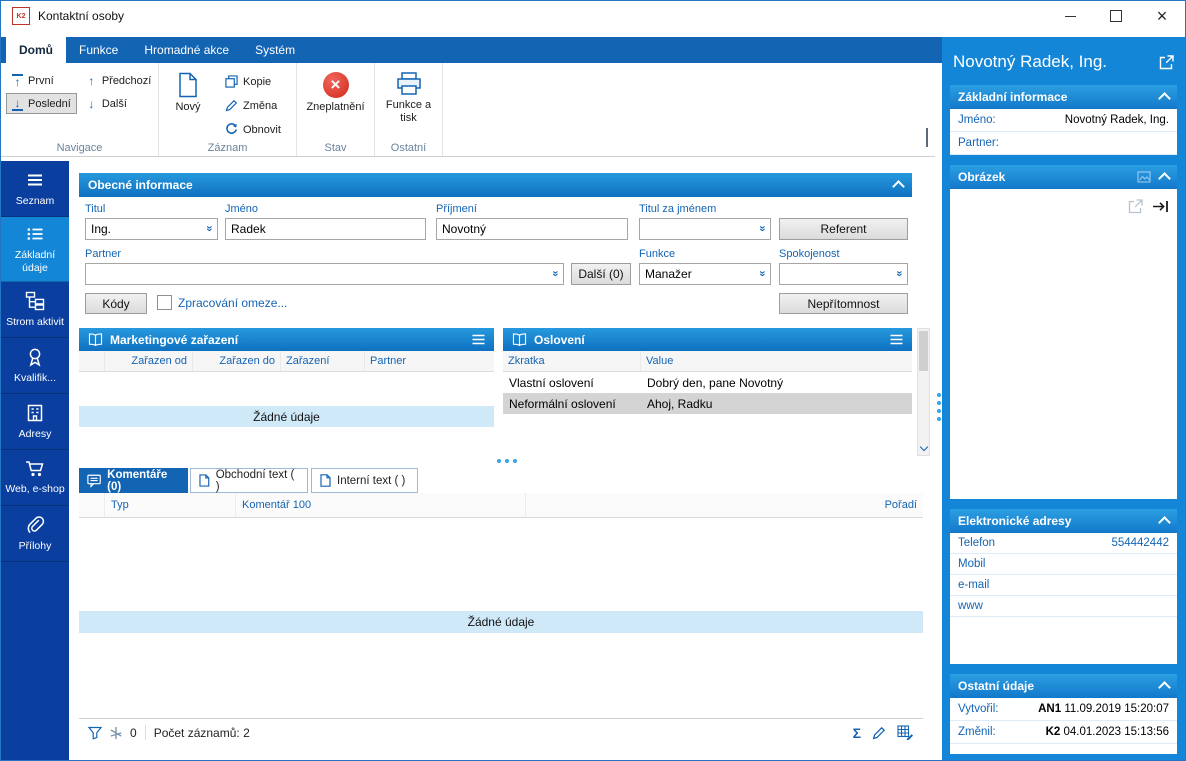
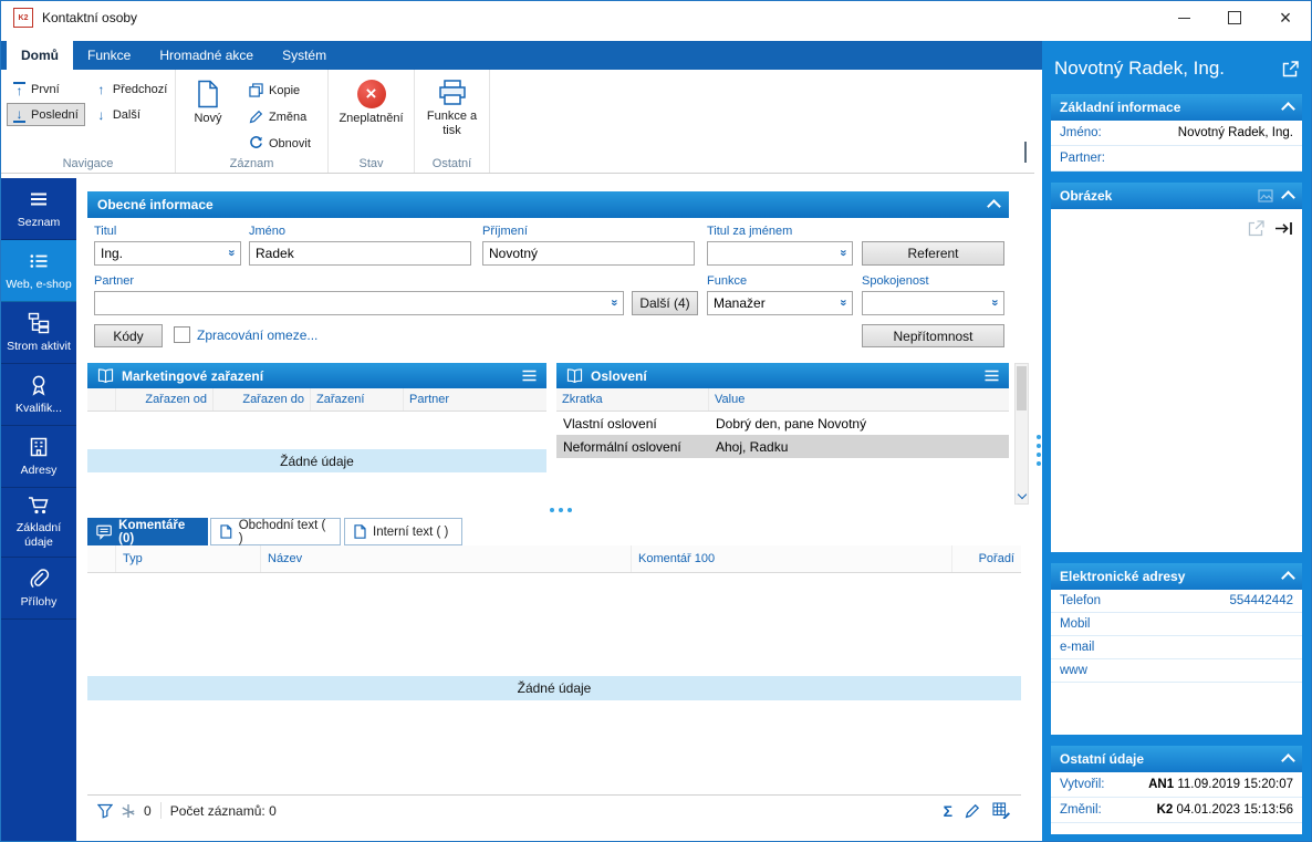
  Kontaktní osoby
  ×
  Domů
  Funkce
  Hromadné akce
  Systém
  ↑
  První
  ↓
  Poslední
  ↑
  Předchozí
  ↓
  Další
  Navigace
  Nový
  Kopie
  Změna
  Obnovit
  Záznam
  ×
  Zneplatnění
  Stav
  Funkce a tisk
  Ostatní
  Seznam
- Základní údaje
+ Web, e-shop
  Strom aktivit
  Kvalifik...
  Adresy
- Web, e-shop
+ Základní údaje
  Přílohy
  Obecné informace
  Titul
  Jméno
  Příjmení
  Titul za jménem
  Ing.
  Radek
  Novotný
  Referent
  Partner
  Funkce
  Spokojenost
- Další (0)
+ Další (4)
  Manažer
  Kódy
  Zpracování omeze...
  Nepřítomnost
  Marketingové zařazení
  Zařazen od
  Zařazen do
  Zařazení
  Partner
  Žádné údaje
  Oslovení
  Zkratka
  Value
  Vlastní oslovení
  Dobrý den, pane Novotný
  Neformální oslovení
  Ahoj, Radku
  Komentáře (0)
  Obchodní text ( )
  Interní text ( )
  Typ
+ Název
  Komentář 100
  Pořadí
  Žádné údaje
  0
- Počet záznamů: 2
+ Počet záznamů: 0
  Σ
  Novotný Radek, Ing.
  Základní informace
  Jméno:
  Novotný Radek, Ing.
  Partner:
  Obrázek
  Elektronické adresy
  Telefon
  554442442
  Mobil
  e-mail
  www
  Ostatní údaje
  Vytvořil:
  AN1 11.09.2019 15:20:07
  Změnil:
  K2 04.01.2023 15:13:56
